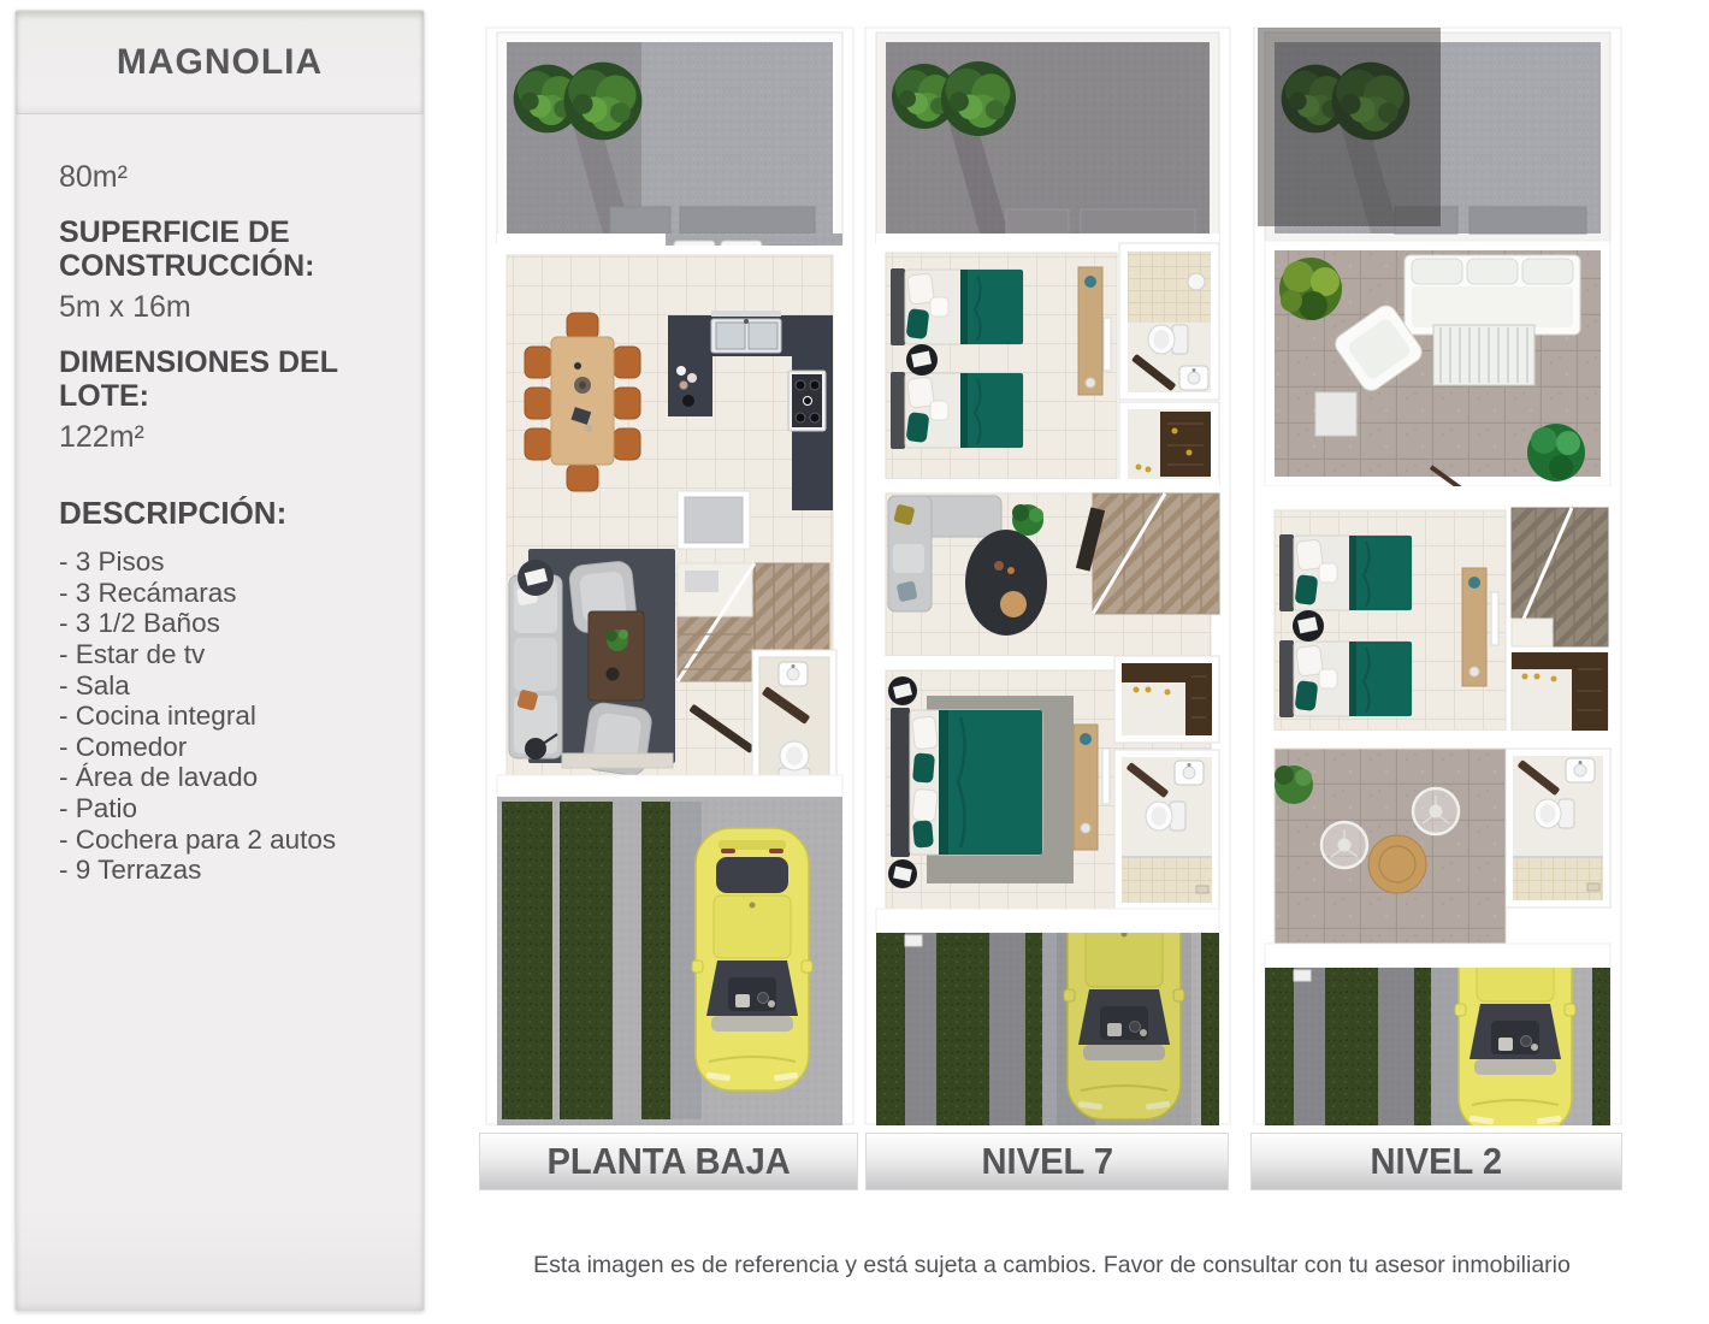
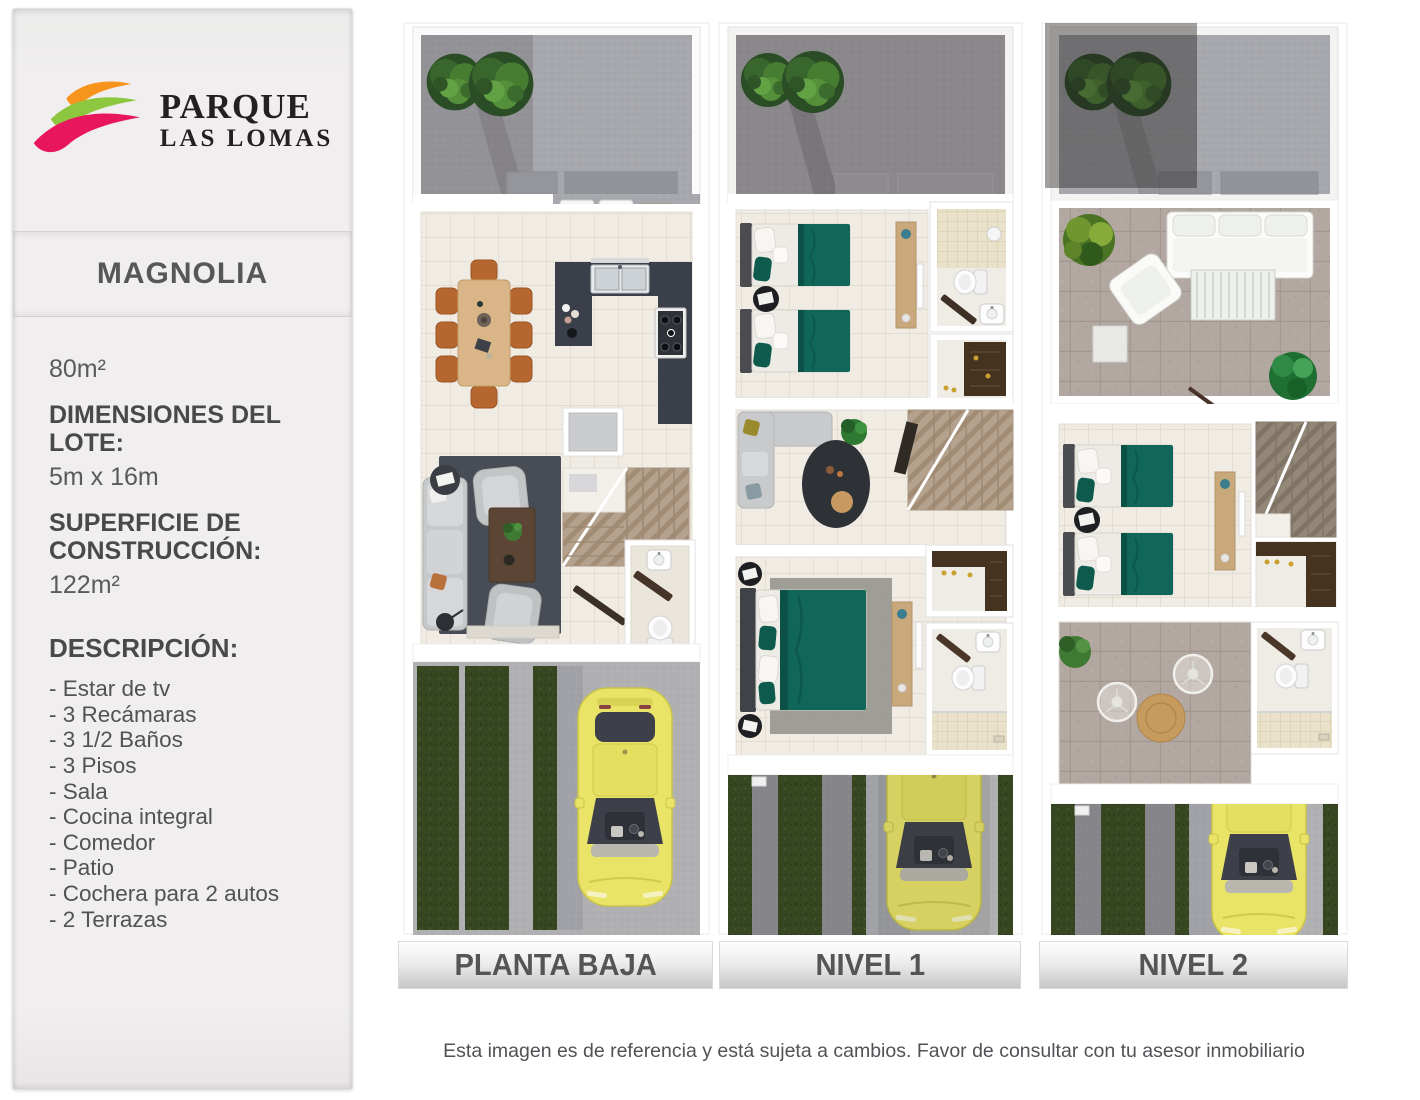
+ PARQUE
+ LAS LOMAS
  MAGNOLIA
  80m²
- SUPERFICIE DE CONSTRUCCIÓN:
+ DIMENSIONES DEL LOTE:
  5m x 16m
- DIMENSIONES DEL LOTE:
+ SUPERFICIE DE CONSTRUCCIÓN:
  122m²
  DESCRIPCIÓN:
- - 3 Pisos
+ - Estar de tv
  - 3 Recámaras
  - 3 1/2 Baños
- - Estar de tv
+ - 3 Pisos
  - Sala
  - Cocina integral
  - Comedor
- - Área de lavado
  - Patio
  - Cochera para 2 autos
- - 9 Terrazas
+ - 2 Terrazas
  PLANTA BAJA
- NIVEL 7
+ NIVEL 1
  NIVEL 2
  Esta imagen es de referencia y está sujeta a cambios. Favor de consultar con tu asesor inmobiliario
